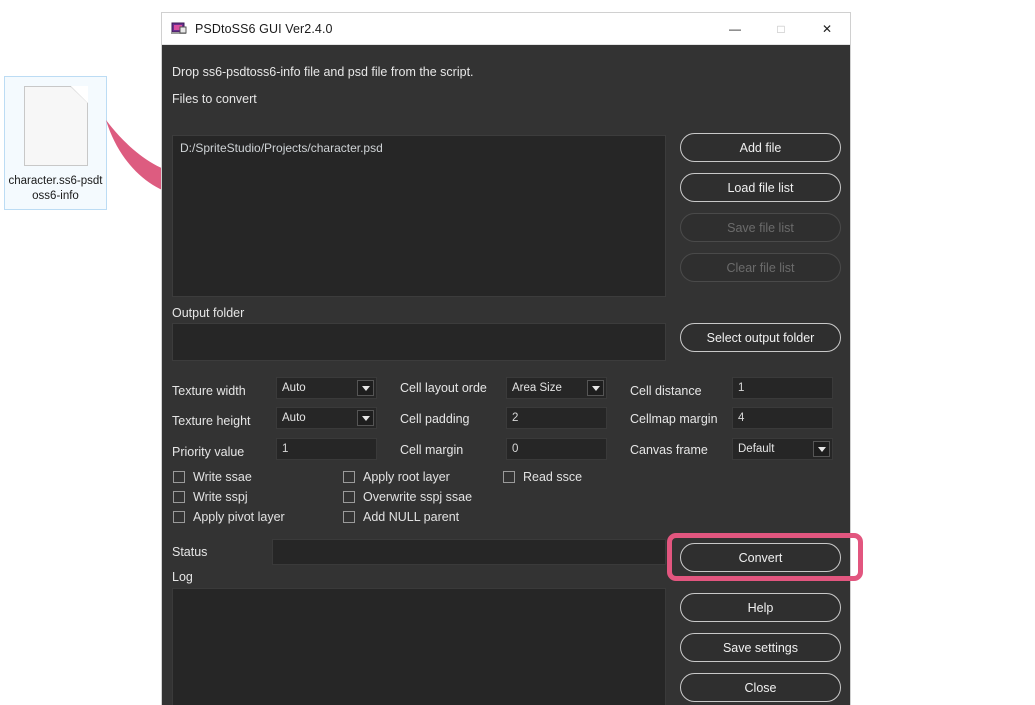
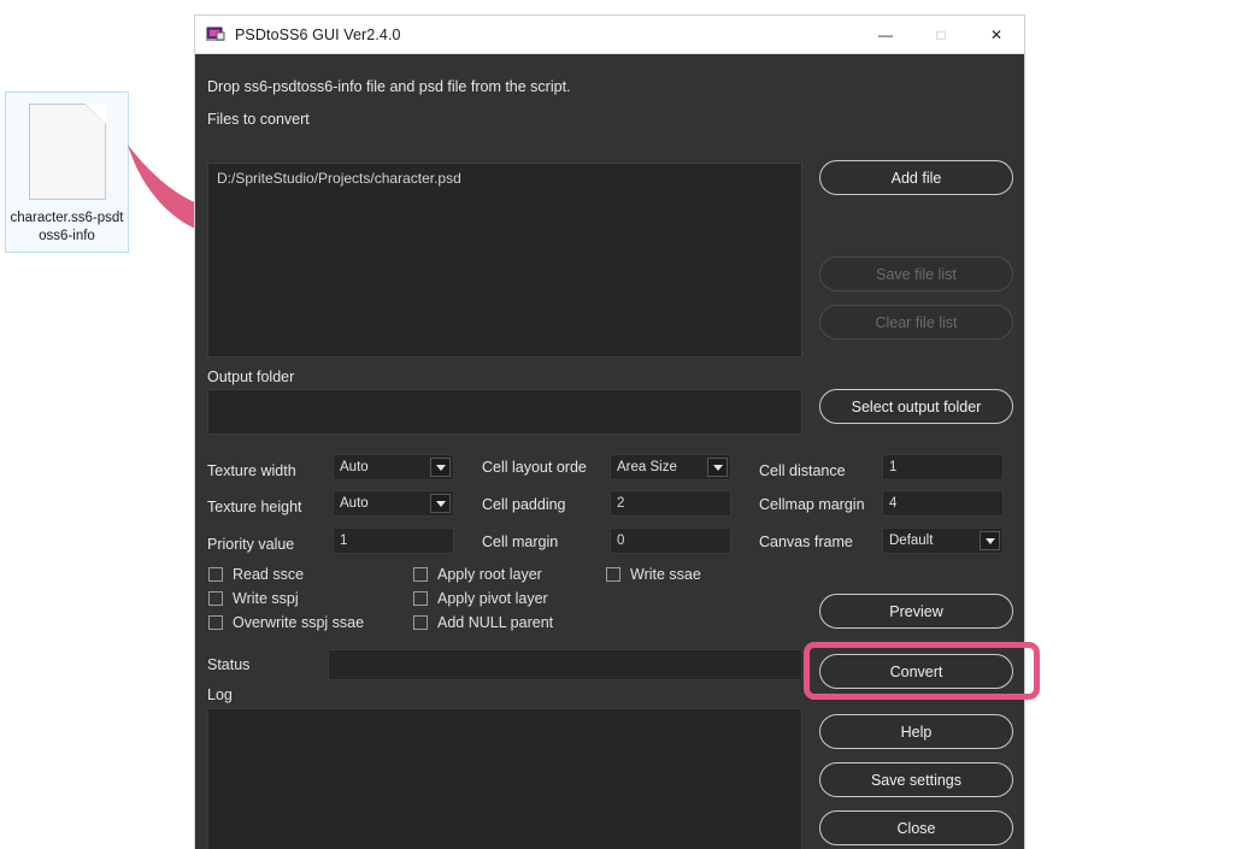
  character.ss6-psdtoss6-info
  PSDtoSS6 GUI Ver2.4.0
  —
  □
  ✕
  Drop ss6-psdtoss6-info file and psd file from the script.
  Files to convert
  D:/SpriteStudio/Projects/character.psd
  Add file
- Load file list
  Save file list
  Clear file list
  Output folder
  Select output folder
  Texture width
  Auto
  Texture height
  Auto
  Priority value
  1
  Cell layout orde
  Area Size
  Cell padding
  2
  Cell margin
  0
  Cell distance
  1
  Cellmap margin
  4
  Canvas frame
  Default
- Write ssae
+ Read ssce
  Write sspj
- Apply pivot layer
+ Overwrite sspj ssae
  Apply root layer
- Overwrite sspj ssae
+ Apply pivot layer
  Add NULL parent
- Read ssce
+ Write ssae
+ Preview
  Convert
  Help
  Save settings
  Close
  Status
  Log
